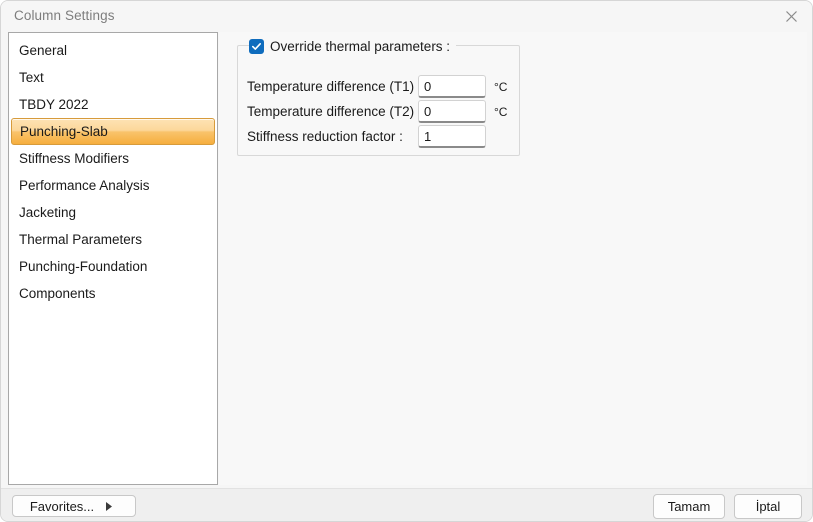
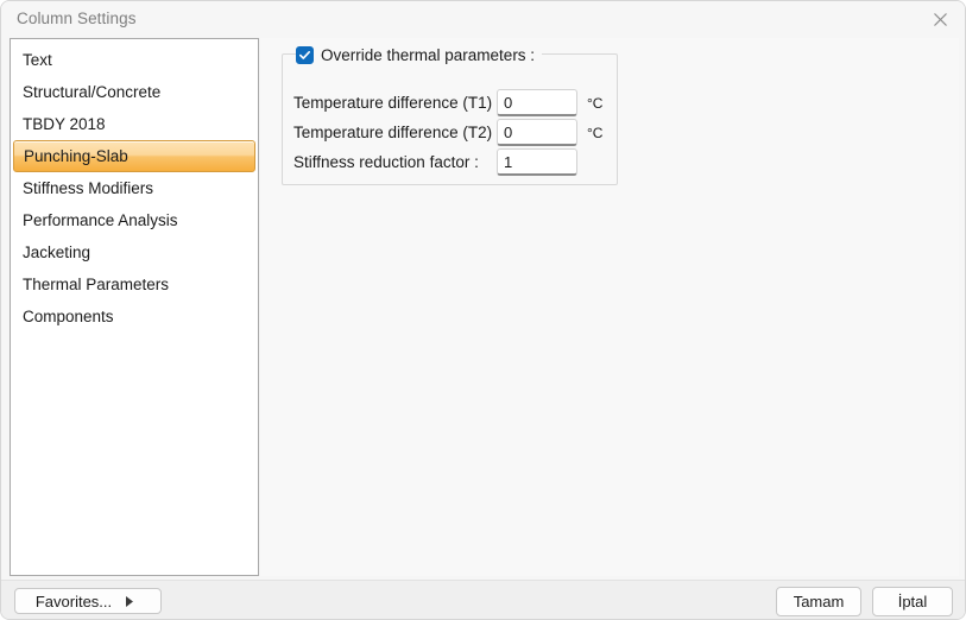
  Column Settings
- General
  Text
+ Structural/Concrete
- TBDY 2022
+ TBDY 2018
  Punching-Slab
  Stiffness Modifiers
  Performance Analysis
  Jacketing
  Thermal Parameters
- Punching-Foundation
  Components
  Override thermal parameters :
  Temperature difference (T1)
  0
  °C
  Temperature difference (T2)
  0
  °C
  Stiffness reduction factor :
  1
  Favorites...
  Tamam
  İptal
